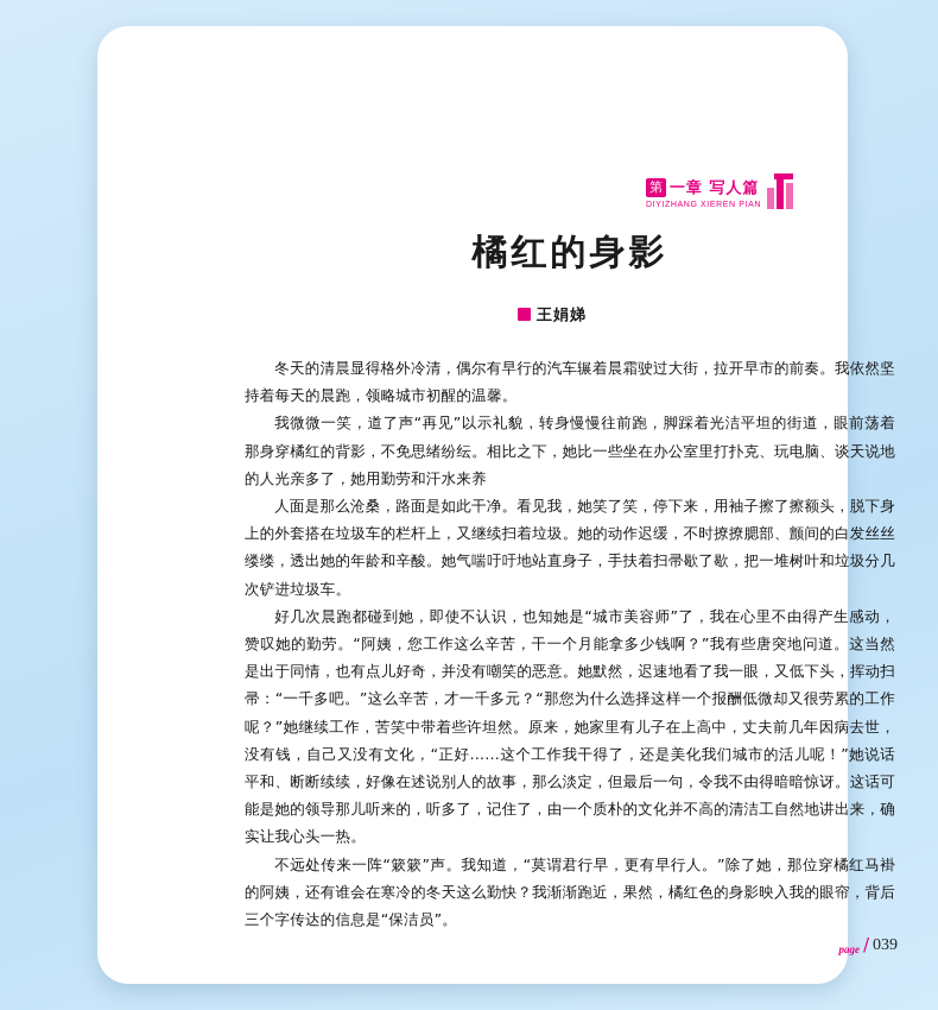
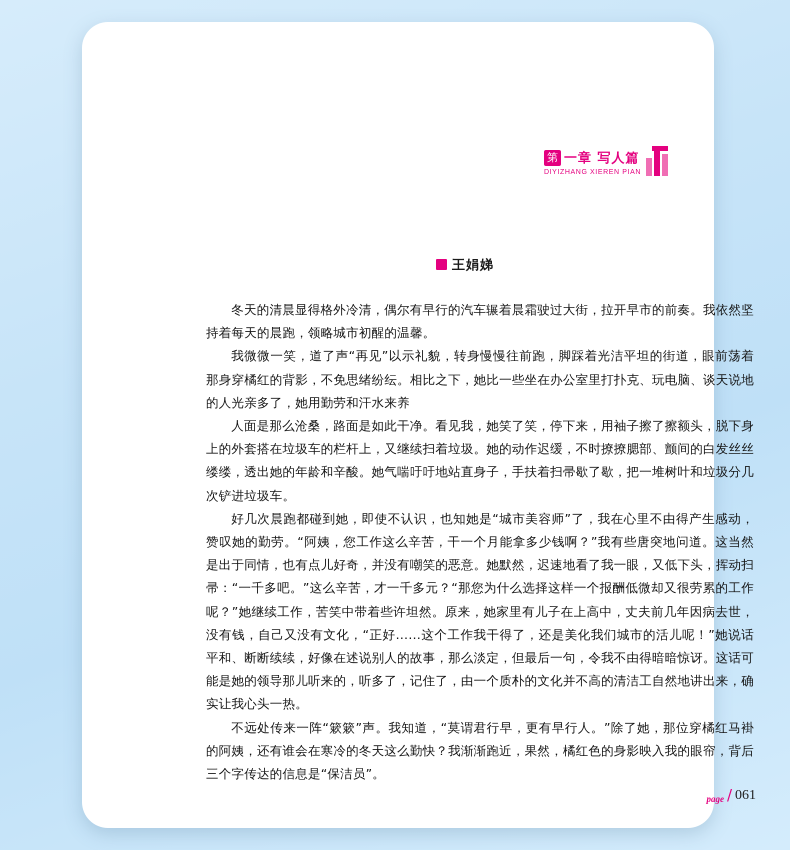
  第
  一章 写人篇
- 橘红的身影
  王娟娣
  冬天的清晨显得格外冷清，偶尔有早行的汽车辗着晨霜驶过大街，拉开早市的前奏。我依然坚持着每天的晨跑，领略城市初醒的温馨。
  我微微一笑，道了声“再见”以示礼貌，转身慢慢往前跑，脚踩着光洁平坦的街道，眼前荡着那身穿橘红的背影，不免思绪纷纭。相比之下，她比一些坐在办公室里打扑克、玩电脑、谈天说地的人光亲多了，她用勤劳和汗水来养
  人面是那么沧桑，路面是如此干净。看见我，她笑了笑，停下来，用袖子擦了擦额头，脱下身上的外套搭在垃圾车的栏杆上，又继续扫着垃圾。她的动作迟缓，不时撩撩腮部、颤间的白发丝丝缕缕，透出她的年龄和辛酸。她气喘吁吁地站直身子，手扶着扫帚歇了歇，把一堆树叶和垃圾分几次铲进垃圾车。
  好几次晨跑都碰到她，即使不认识，也知她是“城市美容师”了，我在心里不由得产生感动，赞叹她的勤劳。“阿姨，您工作这么辛苦，干一个月能拿多少钱啊？”我有些唐突地问道。这当然是出于同情，也有点儿好奇，并没有嘲笑的恶意。她默然，迟速地看了我一眼，又低下头，挥动扫帚：“一千多吧。”这么辛苦，才一千多元？“那您为什么选择这样一个报酬低微却又很劳累的工作呢？”她继续工作，苦笑中带着些许坦然。原来，她家里有儿子在上高中，丈夫前几年因病去世，没有钱，自己又没有文化，“正好……这个工作我干得了，还是美化我们城市的活儿呢！”她说话平和、断断续续，好像在述说别人的故事，那么淡定，但最后一句，令我不由得暗暗惊讶。这话可能是她的领导那儿听来的，听多了，记住了，由一个质朴的文化并不高的清洁工自然地讲出来，确实让我心头一热。
  不远处传来一阵“簌簌”声。我知道，“莫谓君行早，更有早行人。”除了她，那位穿橘红马褂的阿姨，还有谁会在寒冷的冬天这么勤快？我渐渐跑近，果然，橘红色的身影映入我的眼帘，背后三个字传达的信息是“保洁员”。
  page
  /
- 039
+ 061
